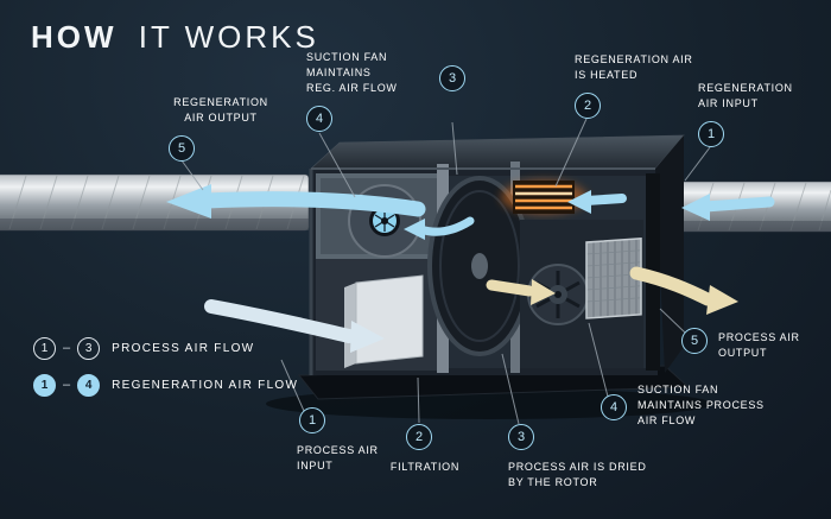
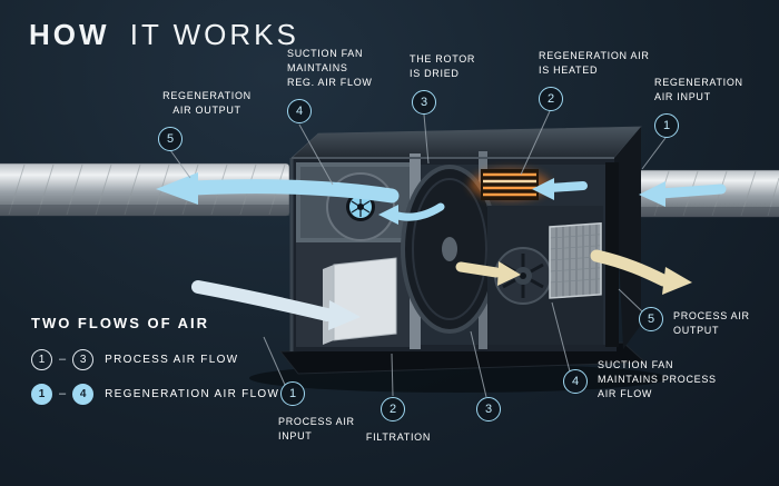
  HOW IT WORKS
  REGENERATION
  AIR OUTPUT
  5
  SUCTION FAN
  MAINTAINS
  REG. AIR FLOW
  4
+ THE ROTOR
+ IS DRIED
  3
  REGENERATION AIR
  IS HEATED
  2
  REGENERATION
  AIR INPUT
  1
  5
  PROCESS AIR
  OUTPUT
  4
  SUCTION FAN
  MAINTAINS PROCESS
  AIR FLOW
  3
- PROCESS AIR IS DRIED
- BY THE ROTOR
  2
  FILTRATION
  1
  PROCESS AIR
  INPUT
+ TWO FLOWS OF AIR
  1
  –
  3
  PROCESS AIR FLOW
  1
  –
  4
  REGENERATION AIR FLOW
